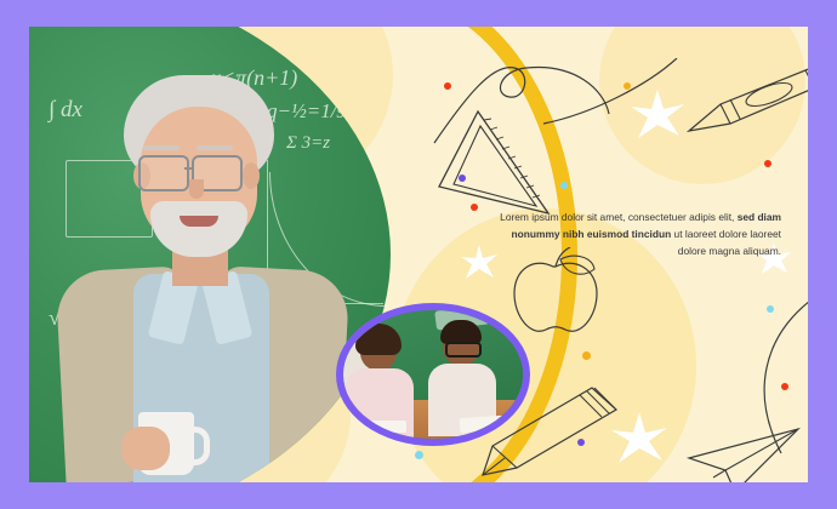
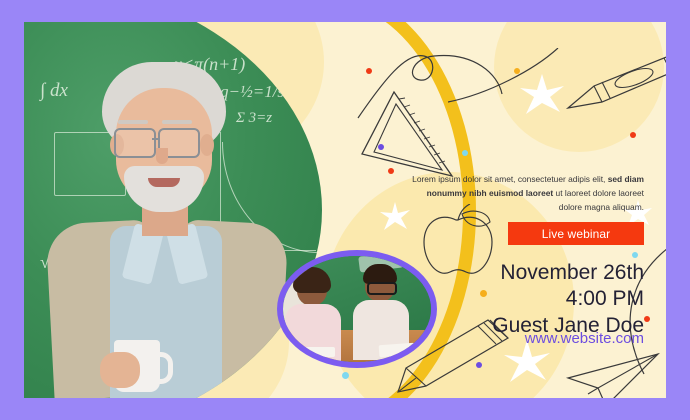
  ∫ dx
  π(n+1)
  q−½=1/
  Σ 3=z
- Lorem ipsum dolor sit amet, consectetuer adipis elit, sed diam nonummy nibh euismod tincidun ut laoreet dolore laoreet dolore magna aliquam.
+ Lorem ipsum dolor sit amet, consectetuer adipis elit, sed diam nonummy nibh euismod laoreet ut laoreet dolore laoreet dolore magna aliquam.
+ Live webinar
+ November 26th
+ 4:00 PM
+ Guest Jane Doe
+ www.website.com
